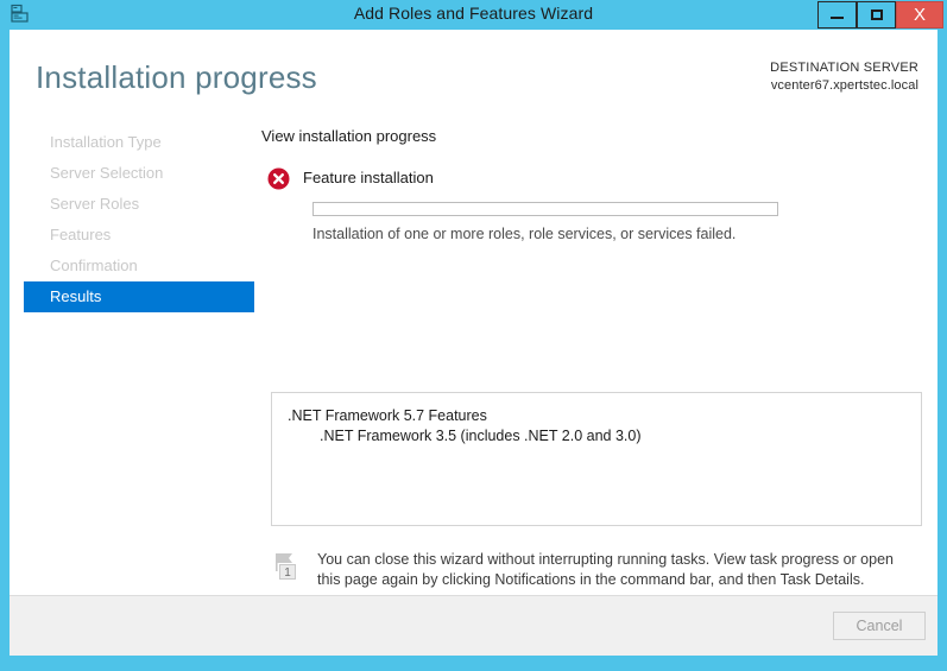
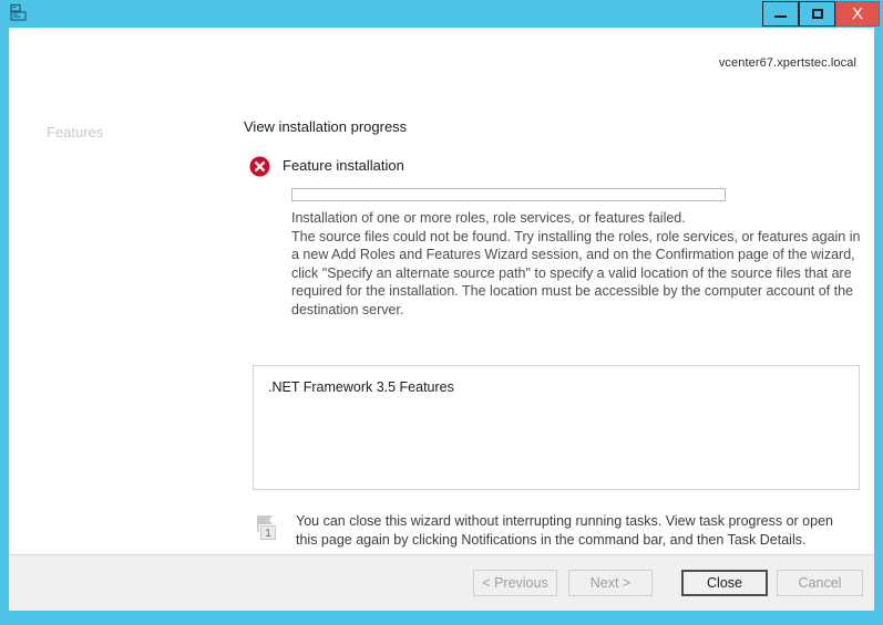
- Add Roles and Features Wizard
  X
- Installation progress
- DESTINATION SERVER
  vcenter67.xpertstec.local
- Installation Type
- Server Selection
- Server Roles
  Features
- Confirmation
- Results
  View installation progress
  Feature installation
- Installation of one or more roles, role services, or services failed.
+ Installation of one or more roles, role services, or features failed.
+ The source files could not be found. Try installing the roles, role services, or features again in a new Add Roles and Features Wizard session, and on the Confirmation page of the wizard, click "Specify an alternate source path" to specify a valid location of the source files that are required for the installation. The location must be accessible by the computer account of the destination server.
- .NET Framework 5.7 Features
+ .NET Framework 3.5 Features
- .NET Framework 3.5 (includes .NET 2.0 and 3.0)
  1
  You can close this wizard without interrupting running tasks. View task progress or open this page again by clicking Notifications in the command bar, and then Task Details.
+ < Previous
+ Next >
+ Close
  Cancel
